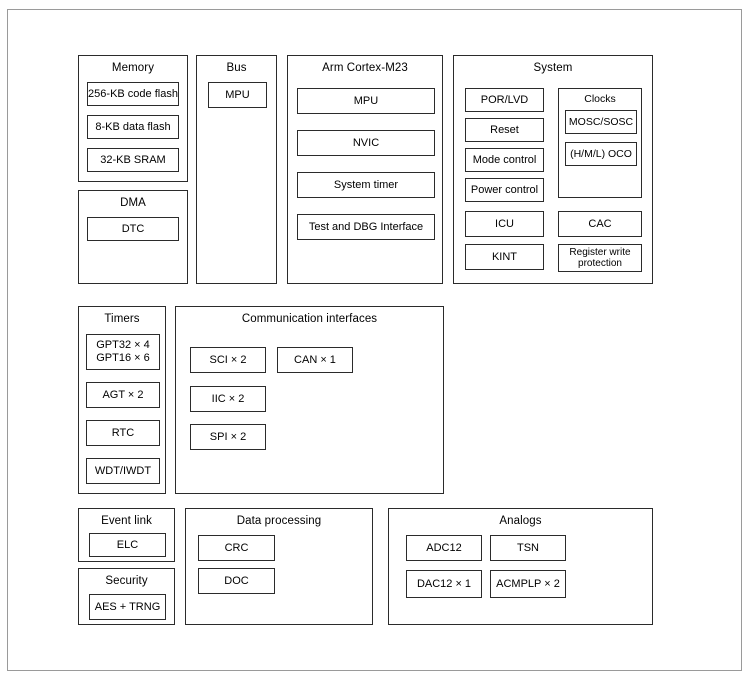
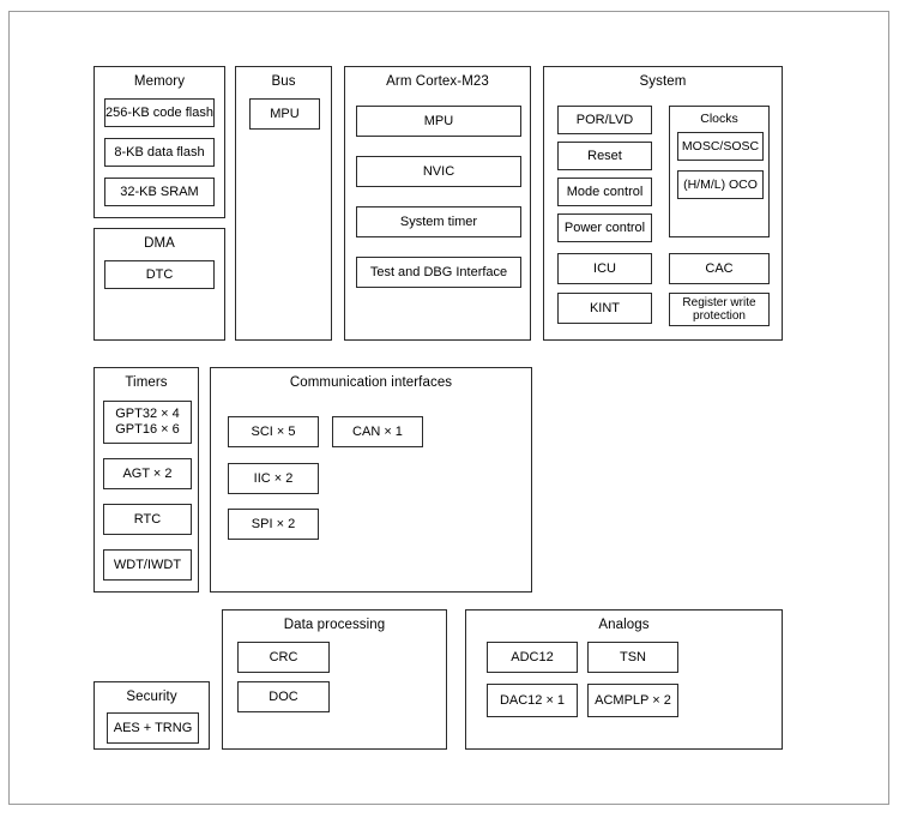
  Memory
  256-KB code flash
  8-KB data flash
  32-KB SRAM
  DMA
  DTC
  Bus
  MPU
  Arm Cortex-M23
  MPU
  NVIC
  System timer
  Test and DBG Interface
  System
  POR/LVD
  Reset
  Mode control
  Power control
  ICU
  KINT
  Clocks
  MOSC/SOSC
  (H/M/L) OCO
  CAC
  Register write
  protection
  Timers
  GPT32 × 4
  GPT16 × 6
  AGT × 2
  RTC
  WDT/IWDT
  Communication interfaces
- SCI × 2
+ SCI × 5
  CAN × 1
  IIC × 2
  SPI × 2
- Event link
- ELC
  Security
  AES + TRNG
  Data processing
  CRC
  DOC
  Analogs
  ADC12
  TSN
  DAC12 × 1
  ACMPLP × 2
